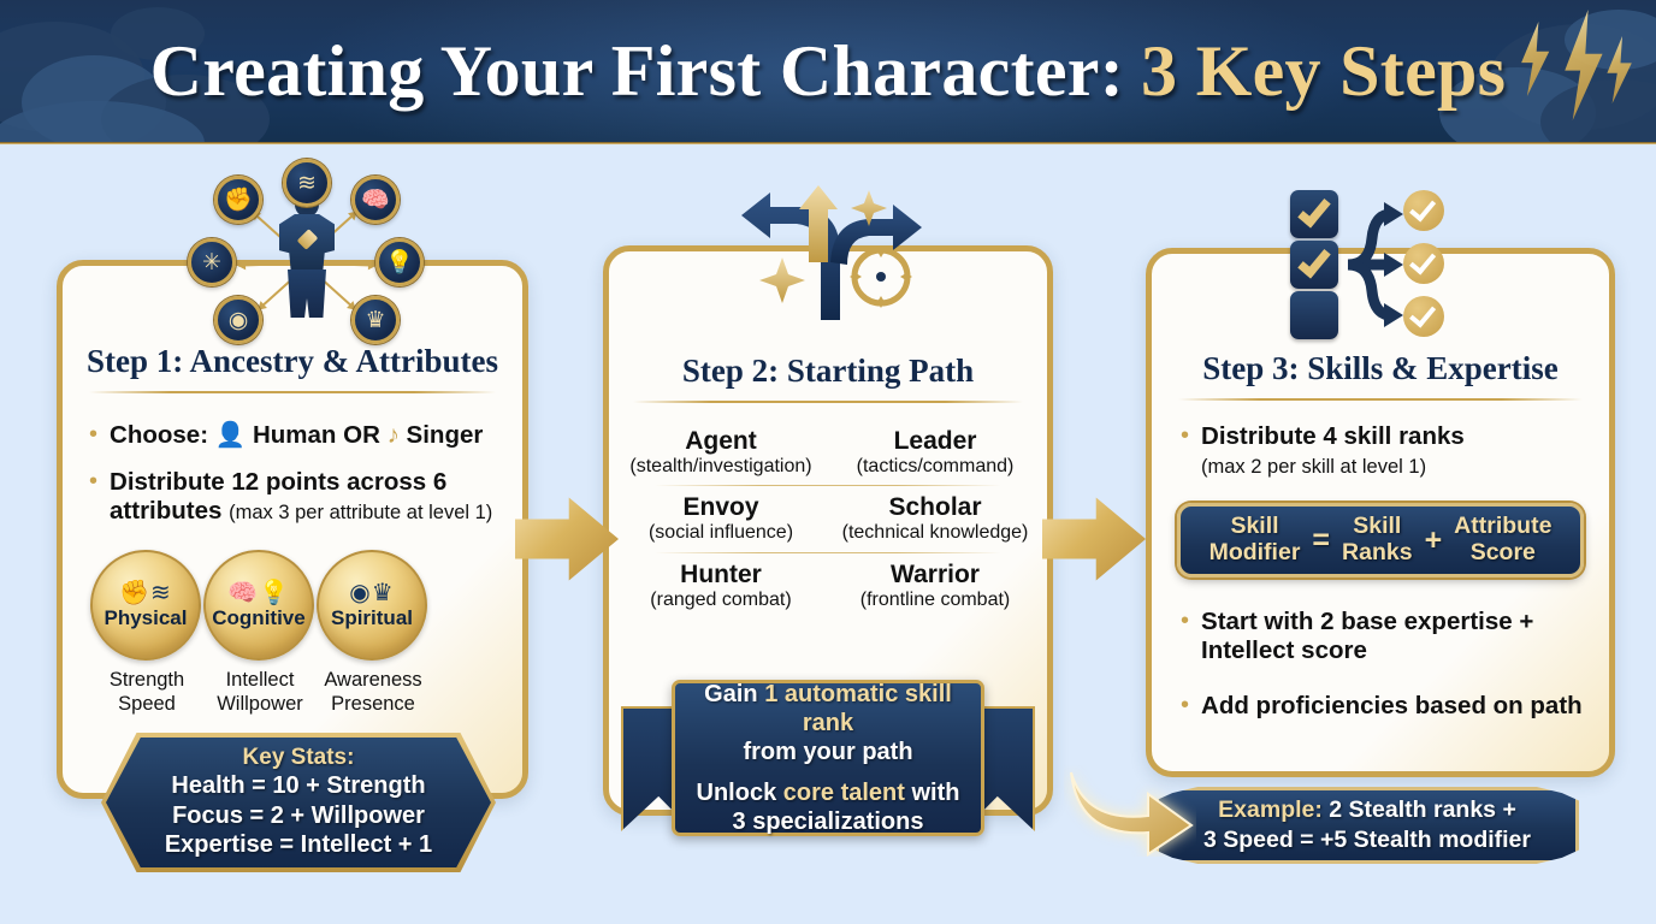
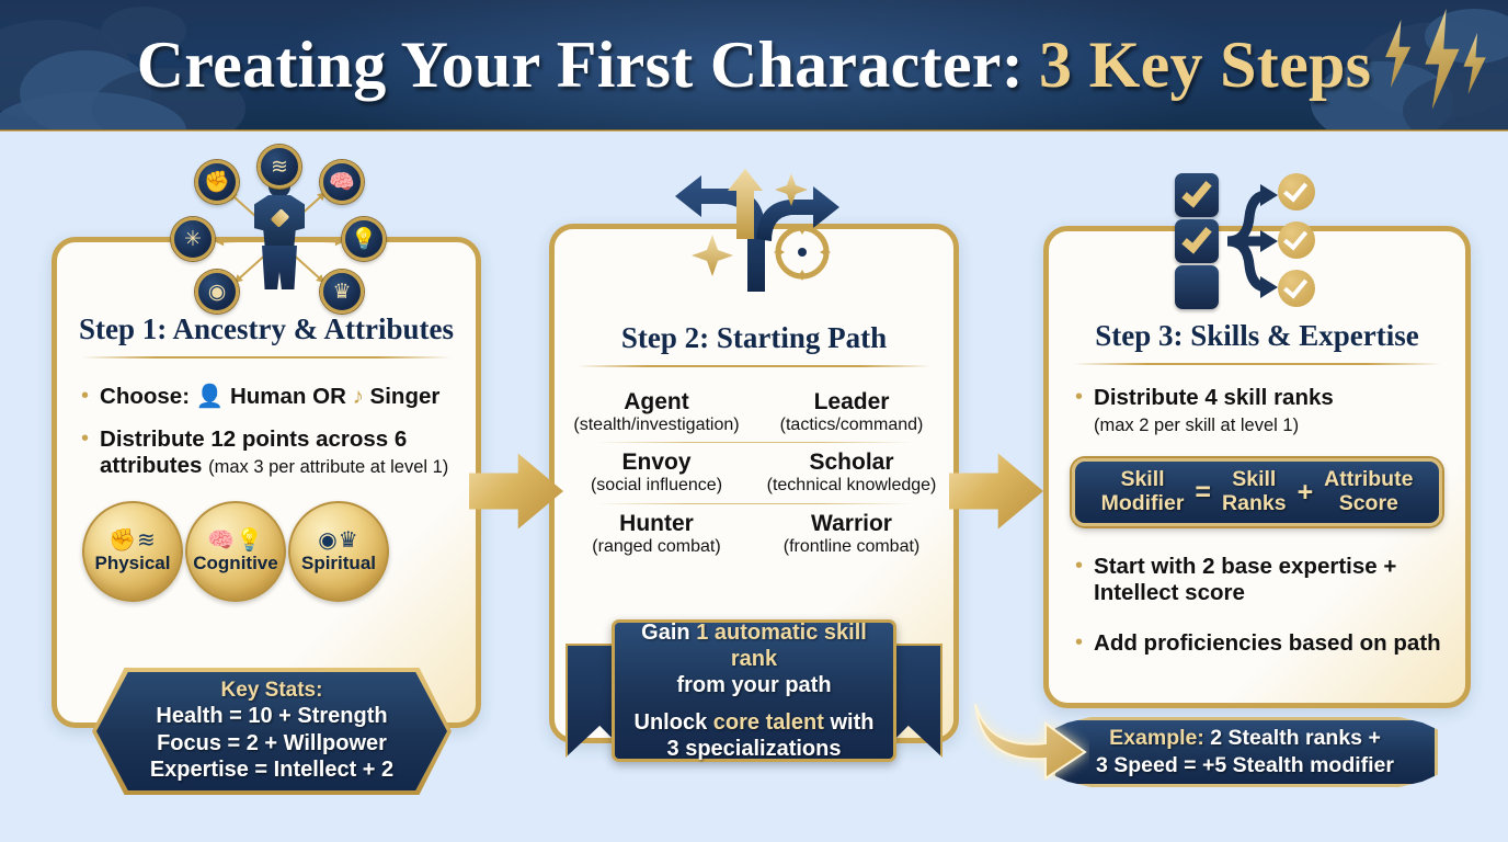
  Creating Your First Character:
  3 Key Steps
  ✊
  ≋
  🧠
  💡
  ♛
  ◉
  ✳
  Step 1: Ancestry & Attributes
  •
  Choose: 👤 Human OR ♪ Singer
  •
  Distribute 12 points across 6 attributes (max 3 per attribute at level 1)
  ✊≋
  Physical
  🧠💡
  Cognitive
  ◉♛
  Spiritual
- Strength
- Speed
- Intellect
- Willpower
- Awareness
- Presence
  Key Stats:
  Health = 10 + Strength
  Focus = 2 + Willpower
- Expertise = Intellect + 1
+ Expertise = Intellect + 2
  Step 2: Starting Path
  Agent
  (stealth/investigation)
  Leader
  (tactics/command)
  Envoy
  (social influence)
  Scholar
  (technical knowledge)
  Hunter
  (ranged combat)
  Warrior
  (frontline combat)
  Gain 1 automatic skill rank
  from your path
  Unlock core talent with
  3 specializations
  Step 3: Skills & Expertise
  •
  Distribute 4 skill ranks
  (max 2 per skill at level 1)
  •
  Start with 2 base expertise + Intellect score
  •
  Add proficiencies based on path
  Skill
  Modifier
  =
  Skill
  Ranks
  +
  Attribute
  Score
  Example: 2 Stealth ranks +
  3 Speed = +5 Stealth modifier
